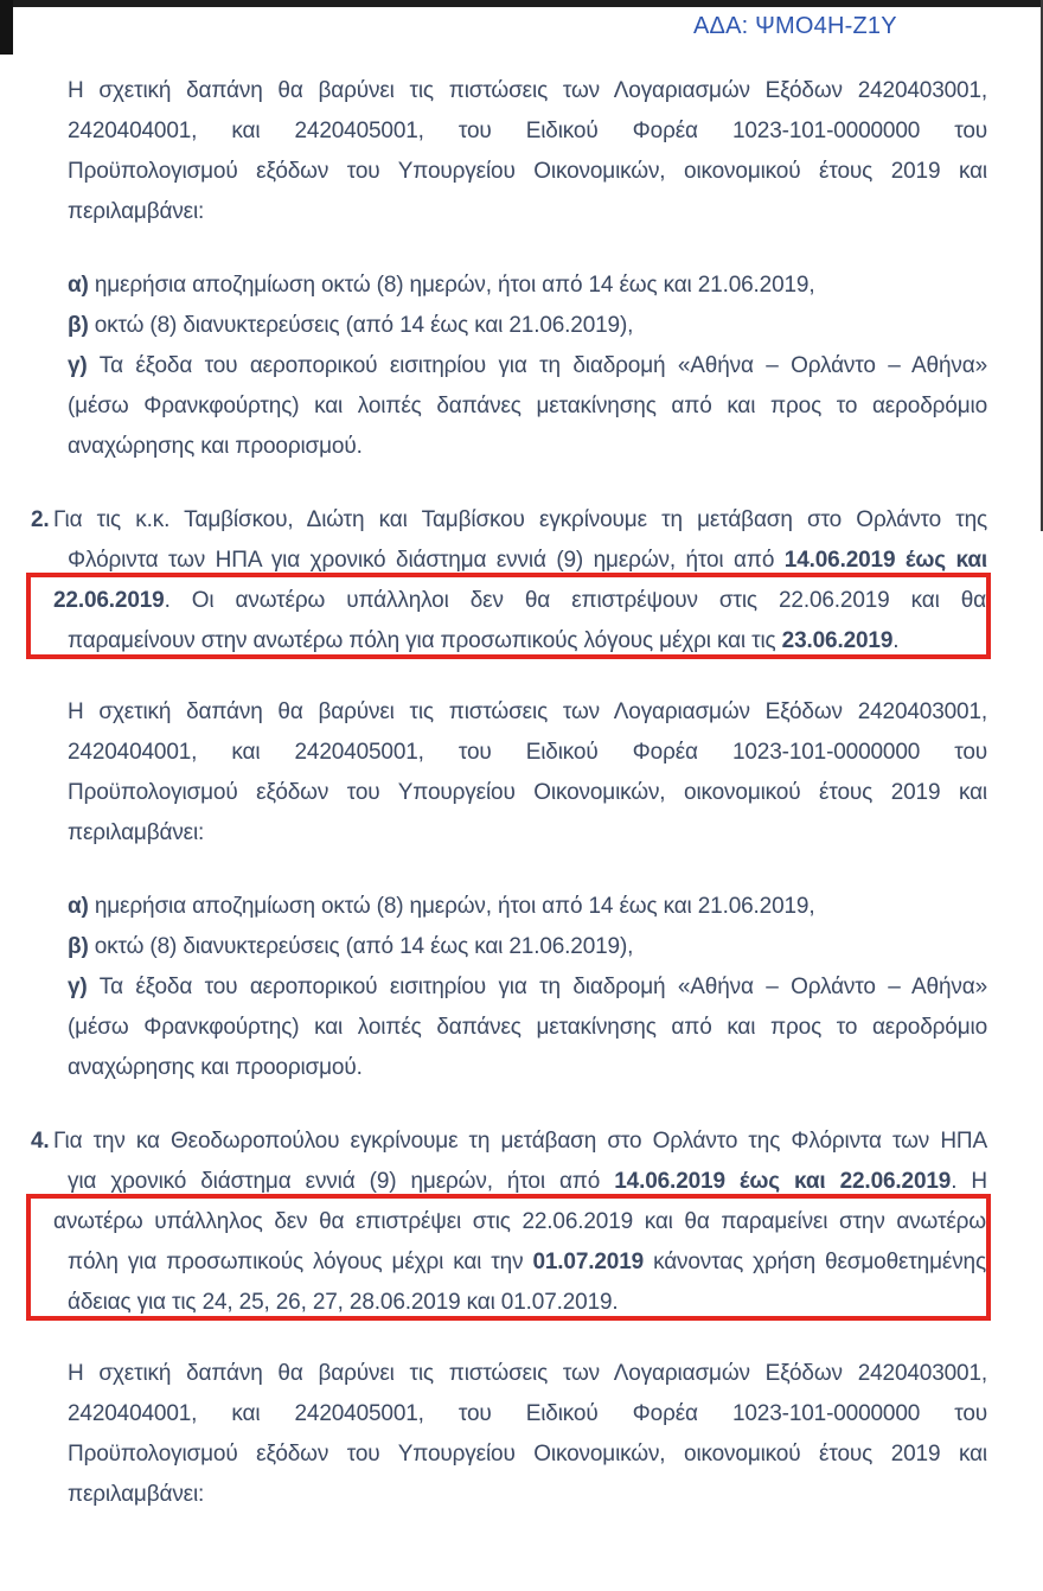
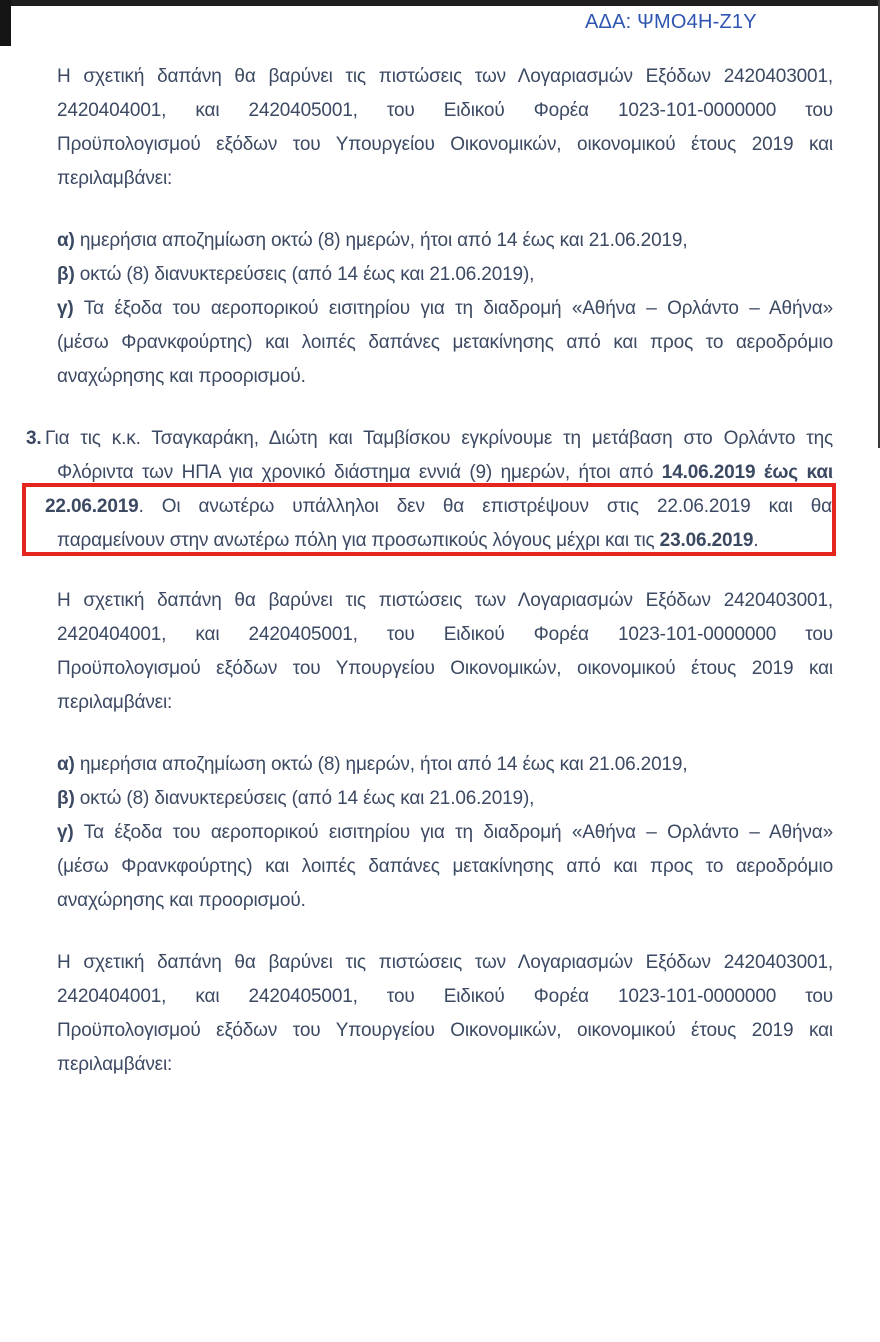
  ΑΔΑ: ΨΜΟ4Η-Ζ1Υ
  Η σχετική δαπάνη θα βαρύνει τις πιστώσεις των Λογαριασμών Εξόδων 2420403001,
  2420404001, και 2420405001, του Ειδικού Φορέα 1023-101-0000000 του
  Προϋπολογισμού εξόδων του Υπουργείου Οικονομικών, οικονομικού έτους 2019 και
  περιλαμβάνει:
  α) ημερήσια αποζημίωση οκτώ (8) ημερών, ήτοι από 14 έως και 21.06.2019,
  β) οκτώ (8) διανυκτερεύσεις (από 14 έως και 21.06.2019),
  γ) Τα έξοδα του αεροπορικού εισιτηρίου για τη διαδρομή «Αθήνα – Ορλάντο – Αθήνα»
  (μέσω Φρανκφούρτης) και λοιπές δαπάνες μετακίνησης από και προς το αεροδρόμιο
  αναχώρησης και προορισμού.
- 2.
+ 3.
- Για τις κ.κ. Ταμβίσκου, Διώτη και Ταμβίσκου εγκρίνουμε τη μετάβαση στο Ορλάντο της
+ Για τις κ.κ. Τσαγκαράκη, Διώτη και Ταμβίσκου εγκρίνουμε τη μετάβαση στο Ορλάντο της
  Φλόριντα των ΗΠΑ για χρονικό διάστημα εννιά (9) ημερών, ήτοι από 14.06.2019 έως και
  22.06.2019. Οι ανωτέρω υπάλληλοι δεν θα επιστρέψουν στις 22.06.2019 και θα
  παραμείνουν στην ανωτέρω πόλη για προσωπικούς λόγους μέχρι και τις 23.06.2019.
  Η σχετική δαπάνη θα βαρύνει τις πιστώσεις των Λογαριασμών Εξόδων 2420403001,
  2420404001, και 2420405001, του Ειδικού Φορέα 1023-101-0000000 του
  Προϋπολογισμού εξόδων του Υπουργείου Οικονομικών, οικονομικού έτους 2019 και
  περιλαμβάνει:
  α) ημερήσια αποζημίωση οκτώ (8) ημερών, ήτοι από 14 έως και 21.06.2019,
  β) οκτώ (8) διανυκτερεύσεις (από 14 έως και 21.06.2019),
  γ) Τα έξοδα του αεροπορικού εισιτηρίου για τη διαδρομή «Αθήνα – Ορλάντο – Αθήνα»
  (μέσω Φρανκφούρτης) και λοιπές δαπάνες μετακίνησης από και προς το αεροδρόμιο
  αναχώρησης και προορισμού.
- 4.
- Για την κα Θεοδωροπούλου εγκρίνουμε τη μετάβαση στο Ορλάντο της Φλόριντα των ΗΠΑ
- για χρονικό διάστημα εννιά (9) ημερών, ήτοι από 14.06.2019 έως και 22.06.2019. Η
- ανωτέρω υπάλληλος δεν θα επιστρέψει στις 22.06.2019 και θα παραμείνει στην ανωτέρω
- πόλη για προσωπικούς λόγους μέχρι και την 01.07.2019 κάνοντας χρήση θεσμοθετημένης
- άδειας για τις 24, 25, 26, 27, 28.06.2019 και 01.07.2019.
  Η σχετική δαπάνη θα βαρύνει τις πιστώσεις των Λογαριασμών Εξόδων 2420403001,
  2420404001, και 2420405001, του Ειδικού Φορέα 1023-101-0000000 του
  Προϋπολογισμού εξόδων του Υπουργείου Οικονομικών, οικονομικού έτους 2019 και
  περιλαμβάνει:
